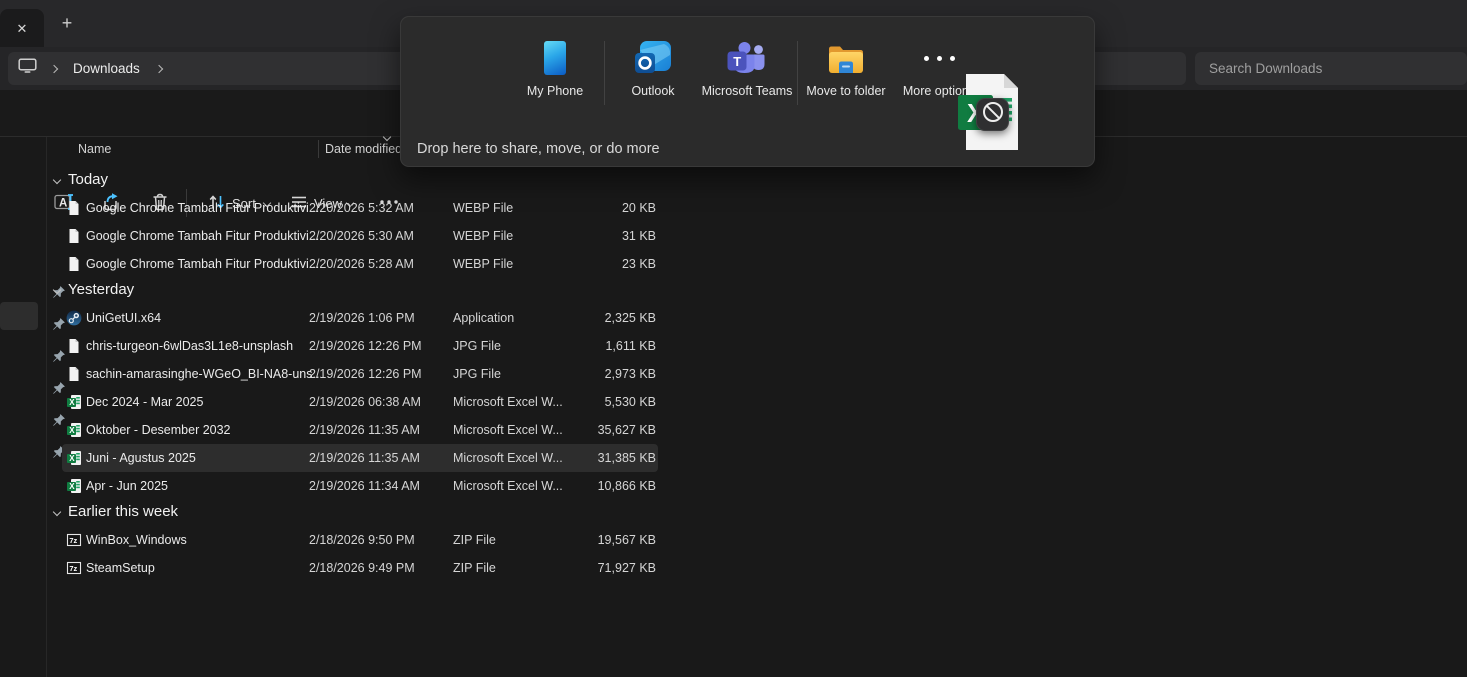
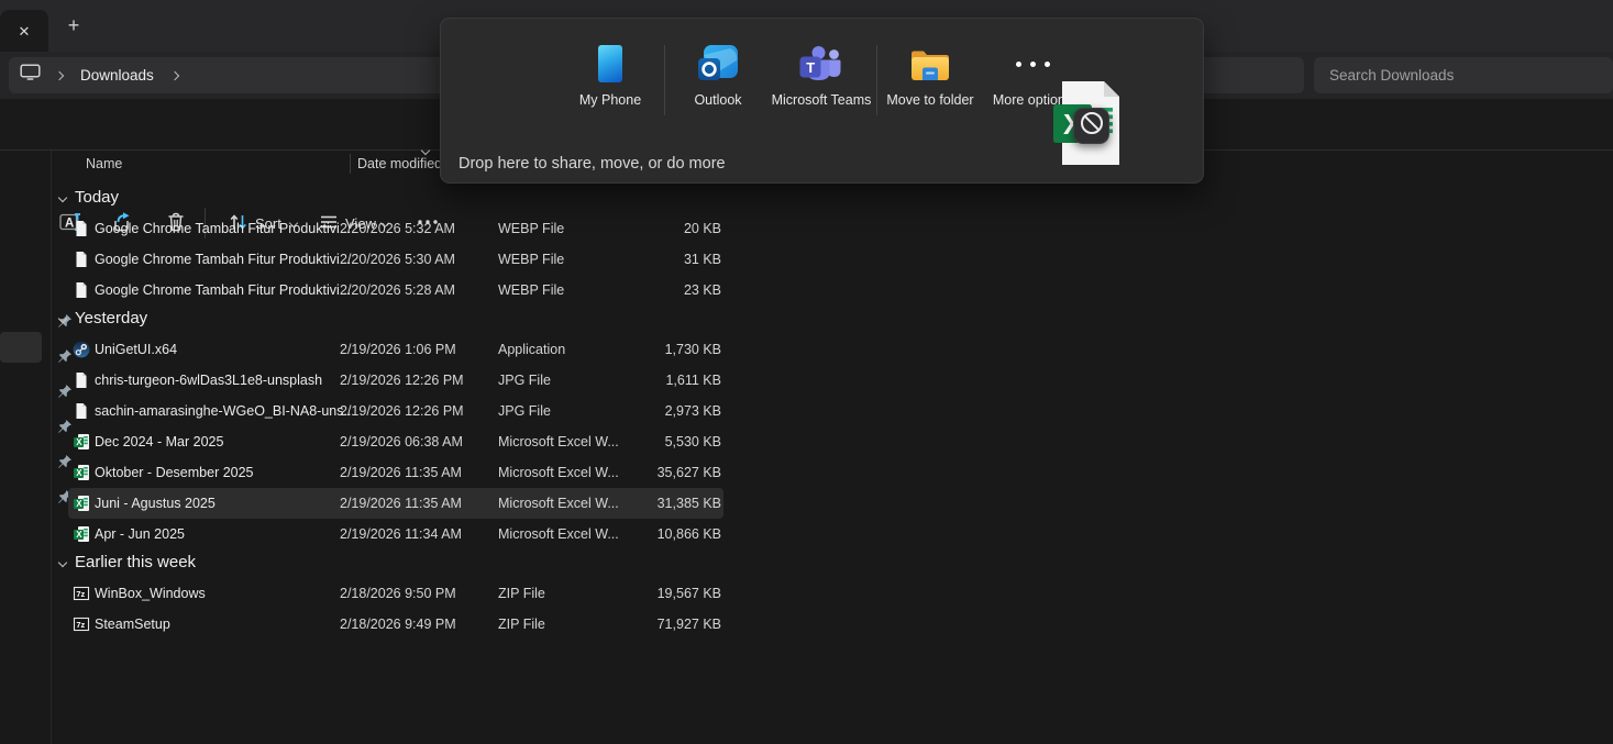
  ✕
  +
  Downloads
  Search Downloads
  A
  Sort
  View
  Name
  Date modified
  Today
  Google Chrome Tambah Fitur Produktivi...
  2/20/2026 5:32 AM
  WEBP File
  20 KB
  Google Chrome Tambah Fitur Produktivi...
  2/20/2026 5:30 AM
  WEBP File
  31 KB
  Google Chrome Tambah Fitur Produktivi...
  2/20/2026 5:28 AM
  WEBP File
  23 KB
  Yesterday
  UniGetUI.x64
  2/19/2026 1:06 PM
  Application
- 2,325 KB
+ 1,730 KB
  chris-turgeon-6wlDas3L1e8-unsplash
  2/19/2026 12:26 PM
  JPG File
  1,611 KB
  sachin-amarasinghe-WGeO_BI-NA8-uns..
  2/19/2026 12:26 PM
  JPG File
  2,973 KB
  X
  Dec 2024 - Mar 2025
  2/19/2026 06:38 AM
  Microsoft Excel W...
  5,530 KB
  X
- Oktober - Desember 2032
+ Oktober - Desember 2025
  2/19/2026 11:35 AM
  Microsoft Excel W...
  35,627 KB
  X
  Juni - Agustus 2025
  2/19/2026 11:35 AM
  Microsoft Excel W...
  31,385 KB
  X
  Apr - Jun 2025
  2/19/2026 11:34 AM
  Microsoft Excel W...
  10,866 KB
  Earlier this week
  7z
  WinBox_Windows
  2/18/2026 9:50 PM
  ZIP File
  19,567 KB
  7z
  SteamSetup
  2/18/2026 9:49 PM
  ZIP File
  71,927 KB
  My Phone
  Outlook
  T
  Microsoft Teams
  Move to folder
  More option
  Drop here to share, move, or do more
